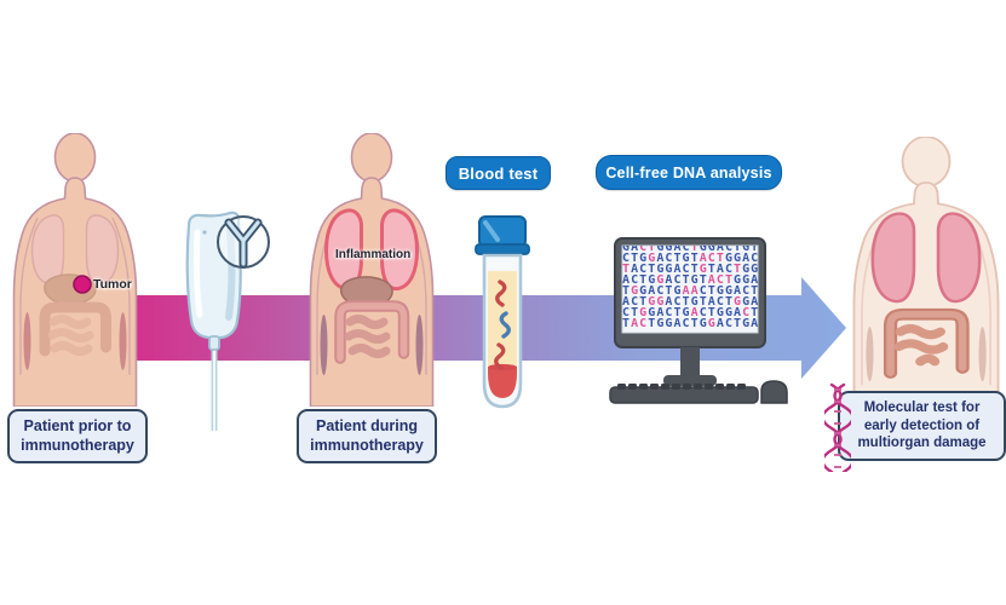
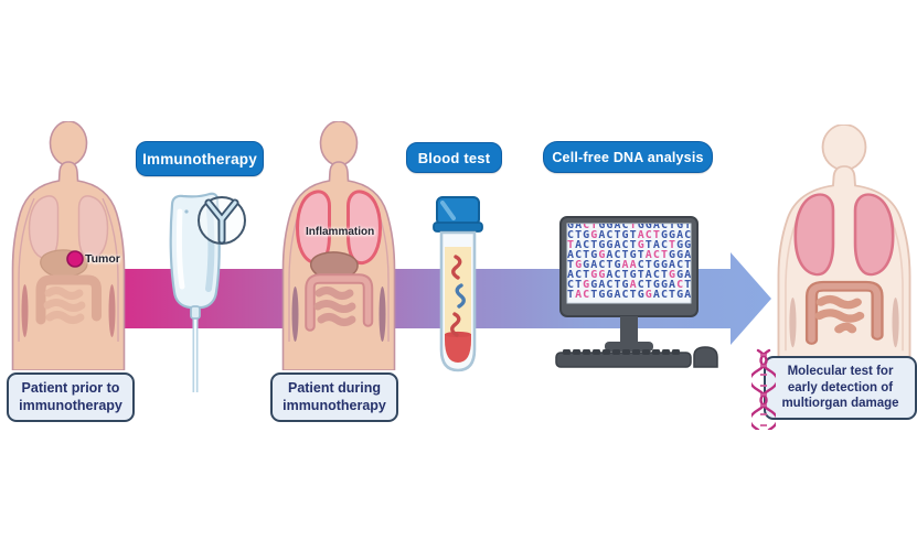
  Tumor
+ Immunotherapy
  Inflammation
  Blood test
  Cell-free DNA analysis
  GACTGGACTGGACTGT
  CTGGACTGTACTGGAC
  TACTGGACTGTACTGG
  ACTGGACTGTACTGGA
  TGGACTGAACTGGACT
  ACTGGACTGTACTGGA
  CTGGACTGACTGGACT
  TACTGGACTGGACTGA
  Patient prior to
  immunotherapy
  Patient during
  immunotherapy
  Molecular test for
  early detection of
  multiorgan damage
